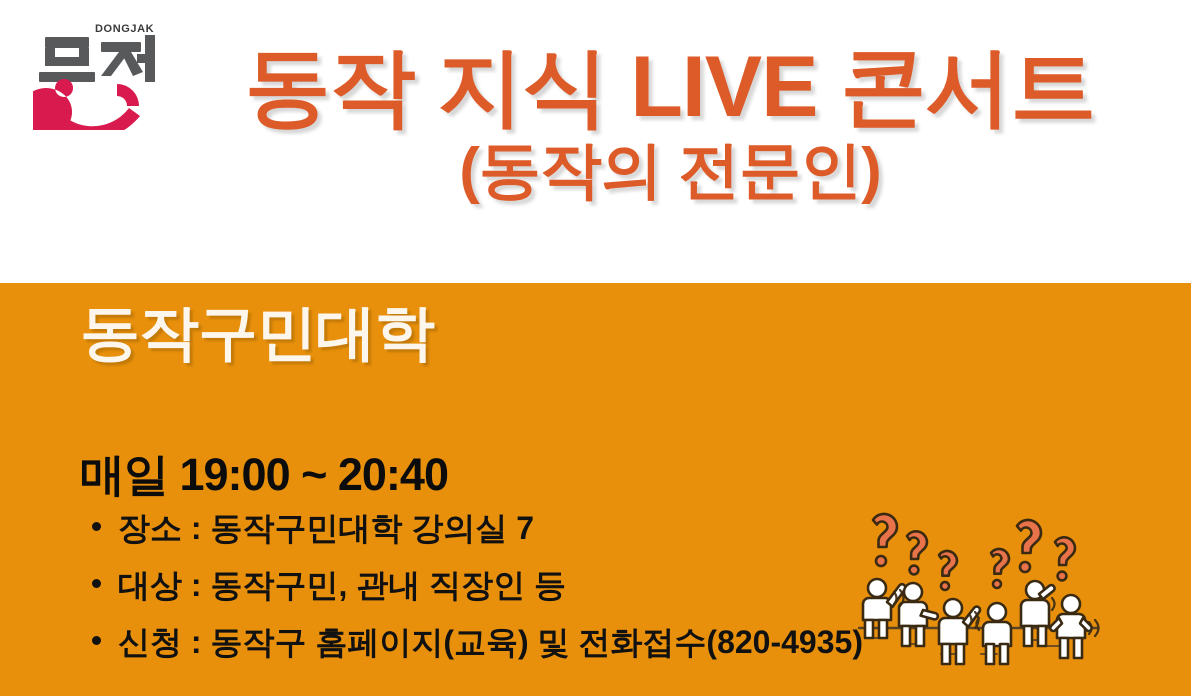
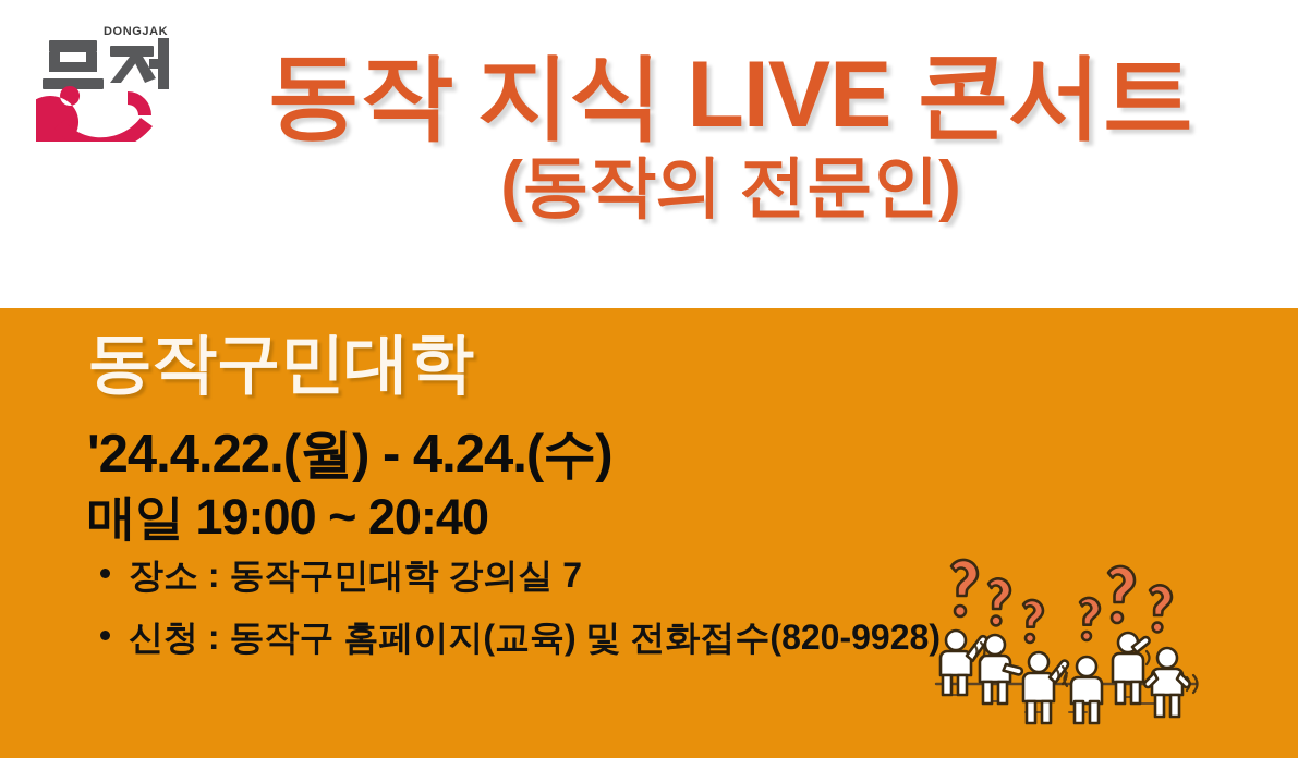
  DONGJAK
  동작 지식 LIVE 콘서트
  (동작의 전문인)
  동작구민대학
+ '24.4.22.(월) - 4.24.(수)
  매일 19:00 ~ 20:40
  장소 : 동작구민대학 강의실 7
- 대상 : 동작구민, 관내 직장인 등
- 신청 : 동작구 홈페이지(교육) 및 전화접수(820-4935)
+ 신청 : 동작구 홈페이지(교육) 및 전화접수(820-9928)
